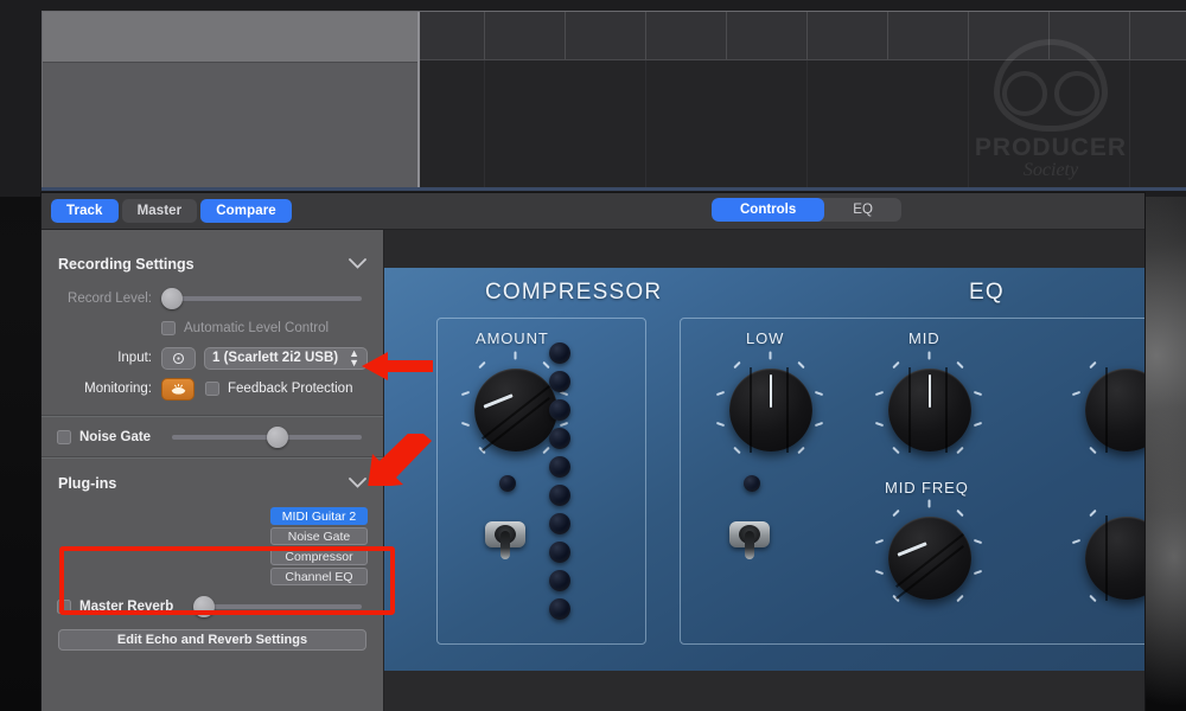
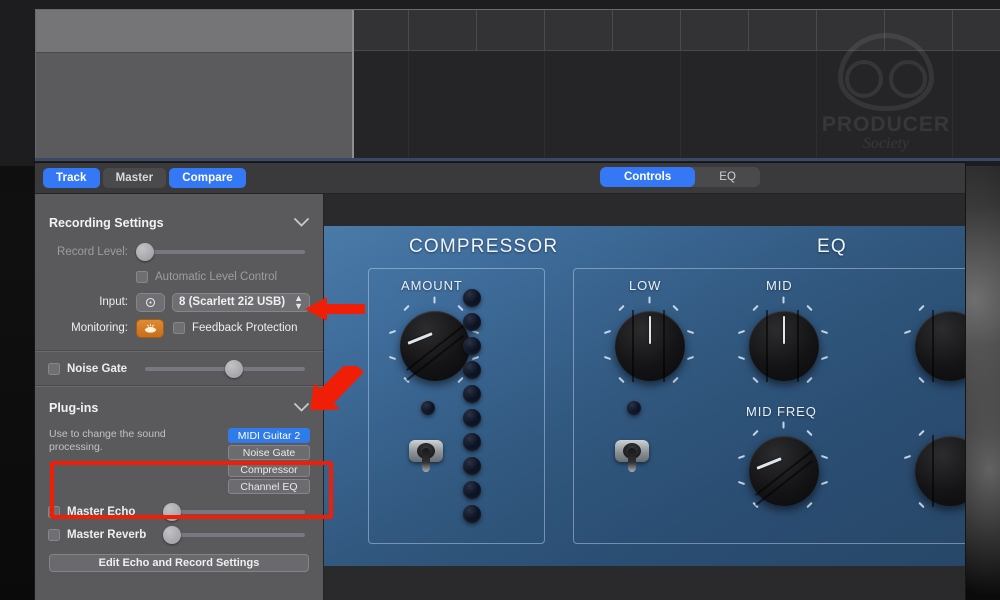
  Track
  Master
  Compare
  Controls
  EQ
  Recording Settings
  Record Level:
  Automatic Level Control
  Input:
- 1 (Scarlett 2i2 USB)
+ 8 (Scarlett 2i2 USB)
  ▲
  ▼
  Monitoring:
  Feedback Protection
  Noise Gate
  Plug-ins
+ Use to change the sound processing.
  MIDI Guitar 2
  Noise Gate
  Compressor
  Channel EQ
+ Master Echo
  Master Reverb
- Edit Echo and Reverb Settings
+ Edit Echo and Record Settings
  COMPRESSOR
  AMOUNT
  EQ
  LOW
  MID
  MID FREQ
